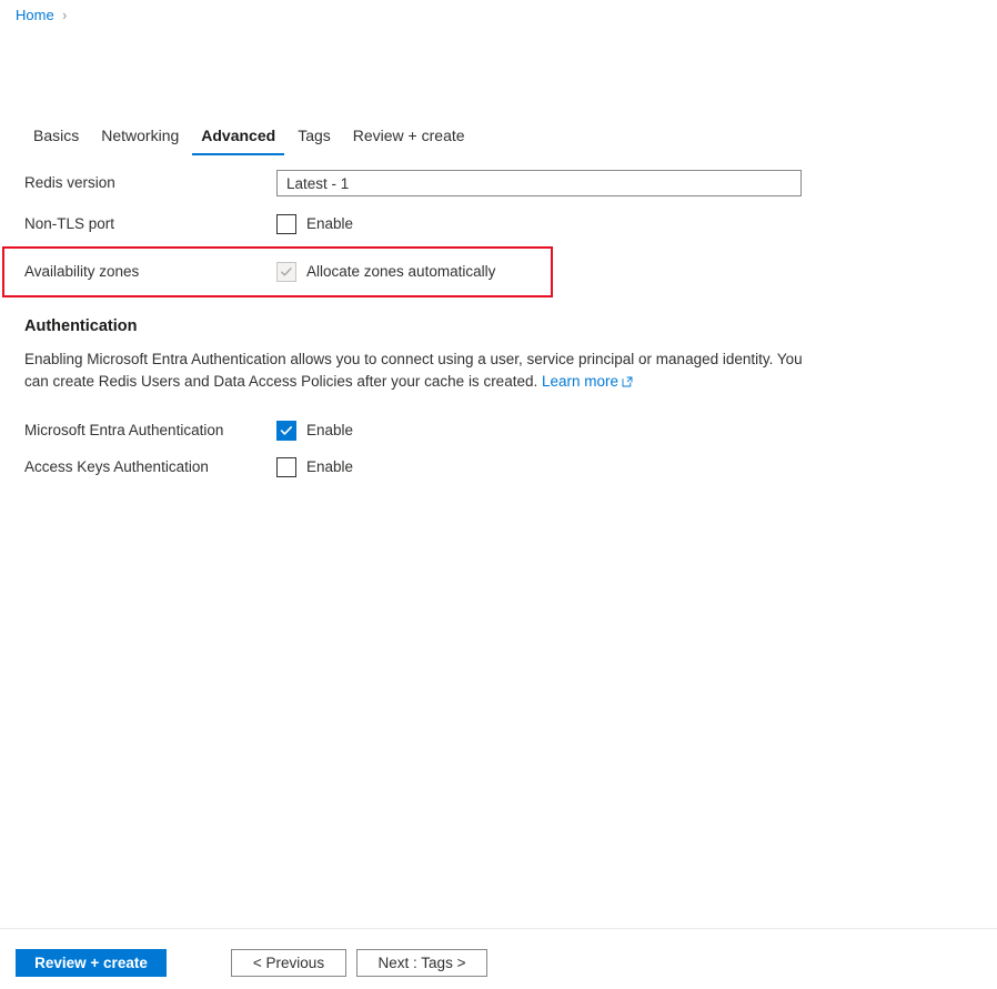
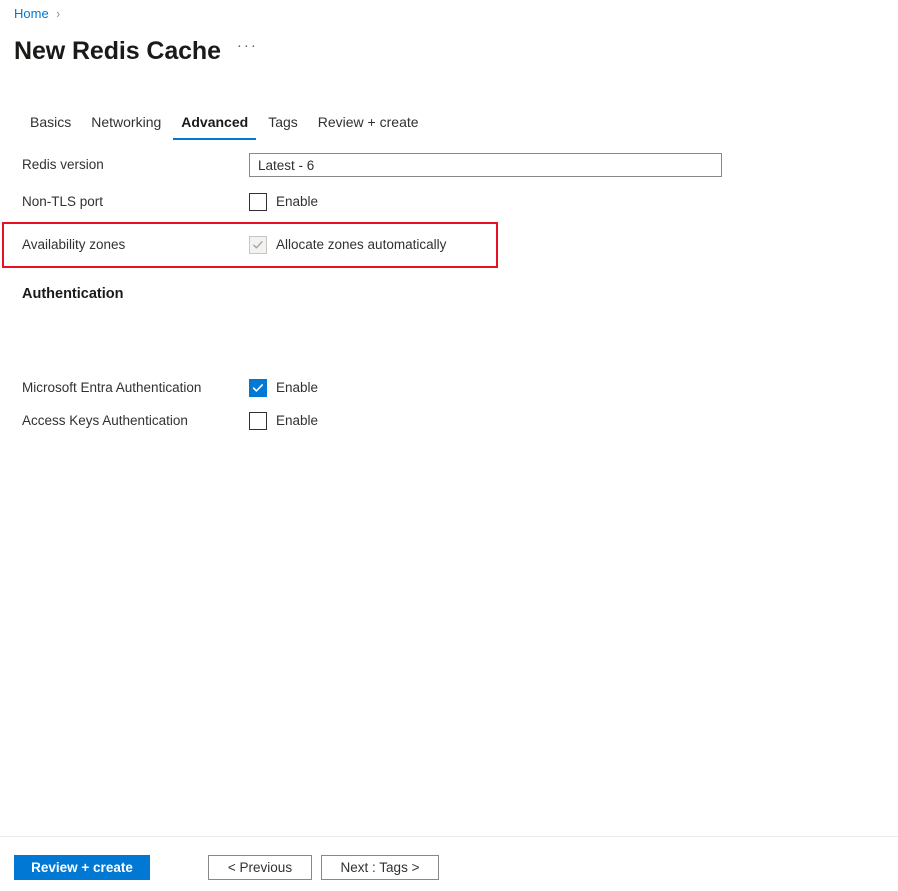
  Home
  ›
+ New Redis Cache
+ ···
  Basics
  Networking
  Advanced
  Tags
  Review + create
  Redis version
- Latest - 1
+ Latest - 6
  Non-TLS port
  Enable
  Availability zones
  Allocate zones automatically
  Authentication
- Enabling Microsoft Entra Authentication allows you to connect using a user, service principal or managed identity. You can create Redis Users and Data Access Policies after your cache is created. Learn more
  Microsoft Entra Authentication
  Enable
  Access Keys Authentication
  Enable
  Review + create
  < Previous
  Next : Tags >
